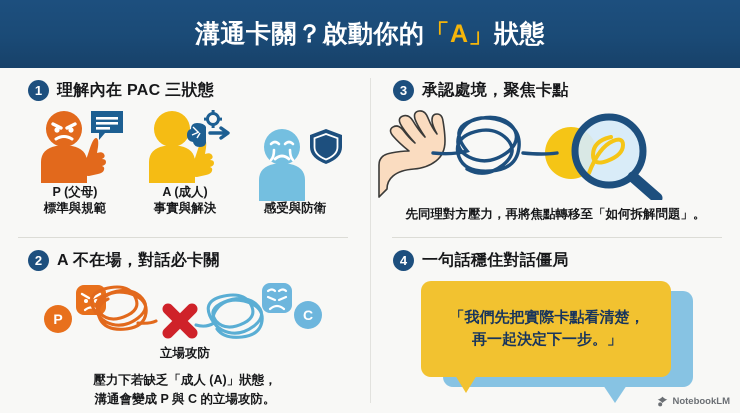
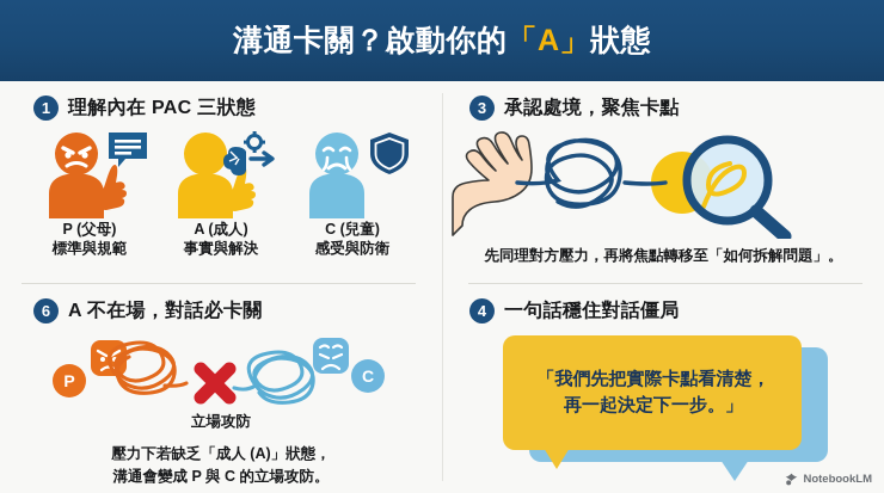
  溝通卡關？啟動你的「A」狀態
  1
  理解內在 PAC 三狀態
  P (父母)
  標準與規範
  A (成人)
  事實與解決
+ C (兒童)
  感受與防衛
- 2
+ 6
  A 不在場，對話必卡關
  P
  C
  立場攻防
  壓力下若缺乏「成人 (A)」狀態，
  溝通會變成 P 與 C 的立場攻防。
  3
  承認處境，聚焦卡點
  先同理對方壓力，再將焦點轉移至「如何拆解問題」。
  4
  一句話穩住對話僵局
  「我們先把實際卡點看清楚，
  再一起決定下一步。」
  NotebookLM
